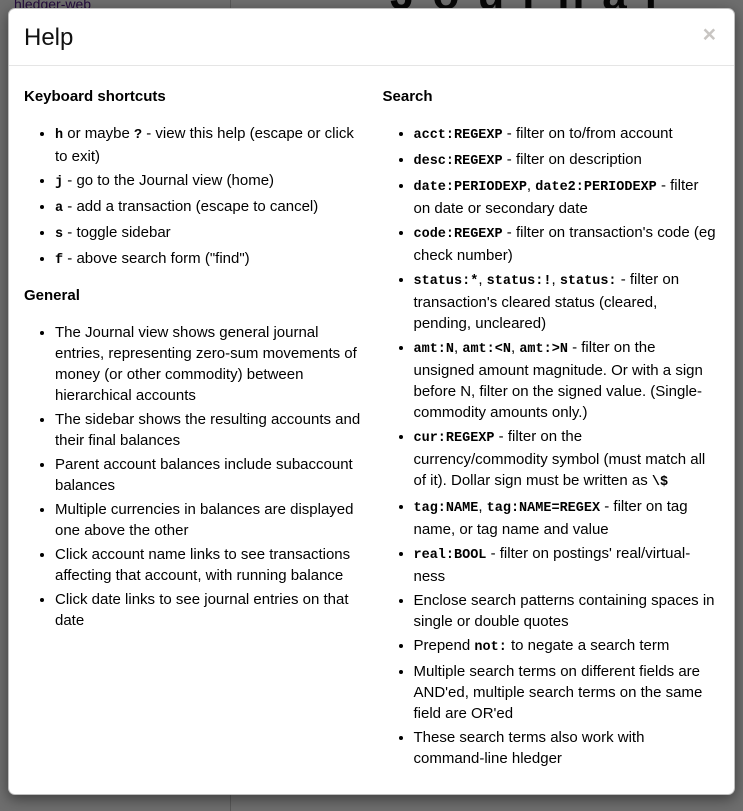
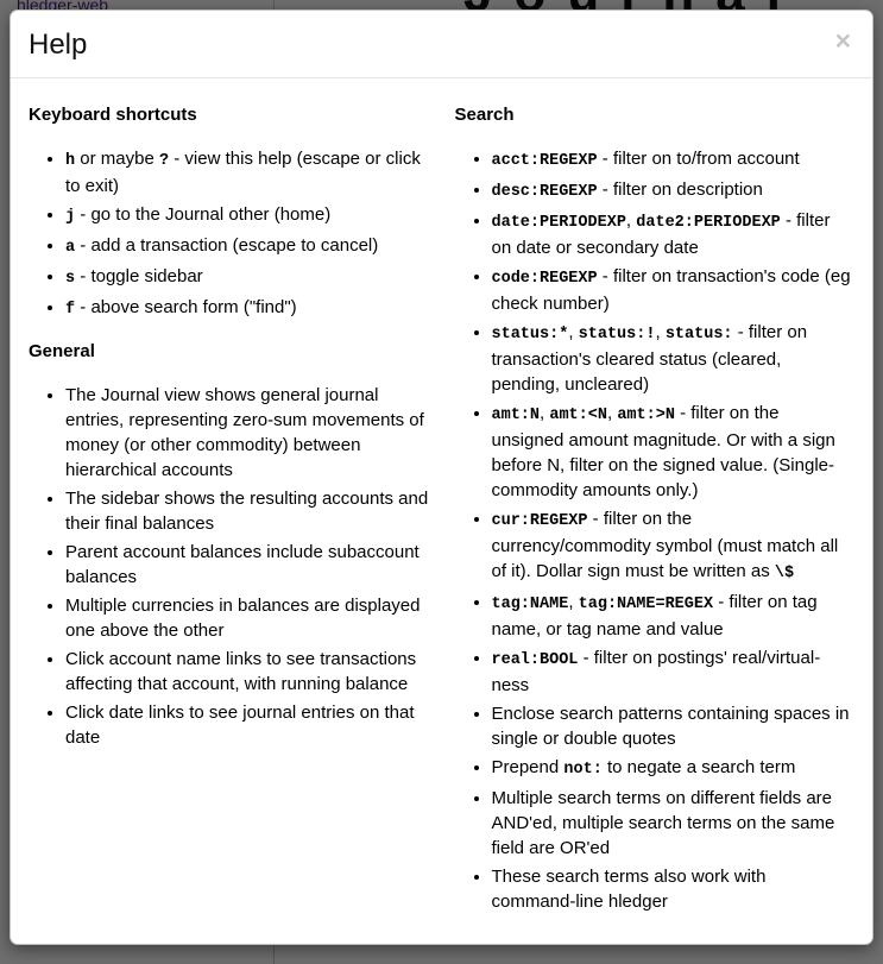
  hledger-web
  Help
  ×
  Keyboard shortcuts
  h or maybe ? - view this help (escape or click to exit)
- j - go to the Journal view (home)
+ j - go to the Journal other (home)
  a - add a transaction (escape to cancel)
  s - toggle sidebar
  f - above search form ("find")
  General
  The Journal view shows general journal entries, representing zero-sum movements of money (or other commodity) between hierarchical accounts
  The sidebar shows the resulting accounts and their final balances
  Parent account balances include subaccount balances
  Multiple currencies in balances are displayed one above the other
  Click account name links to see transactions affecting that account, with running balance
  Click date links to see journal entries on that date
  Search
  acct:REGEXP - filter on to/from account
  desc:REGEXP - filter on description
  date:PERIODEXP, date2:PERIODEXP - filter on date or secondary date
  code:REGEXP - filter on transaction's code (eg check number)
  status:*, status:!, status: - filter on transaction's cleared status (cleared, pending, uncleared)
  amt:N, amt:<N, amt:>N - filter on the unsigned amount magnitude. Or with a sign before N, filter on the signed value. (Single-commodity amounts only.)
  cur:REGEXP - filter on the currency/commodity symbol (must match all of it). Dollar sign must be written as \$
  tag:NAME, tag:NAME=REGEX - filter on tag name, or tag name and value
  real:BOOL - filter on postings' real/virtual-ness
  Enclose search patterns containing spaces in single or double quotes
  Prepend not: to negate a search term
  Multiple search terms on different fields are AND'ed, multiple search terms on the same field are OR'ed
  These search terms also work with command-line hledger
